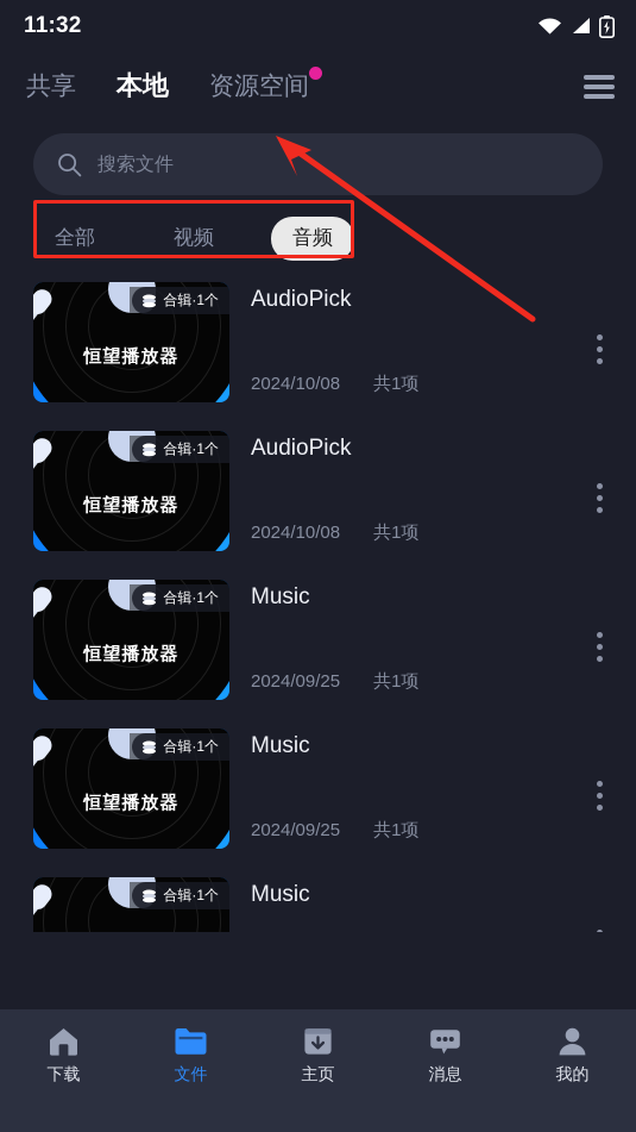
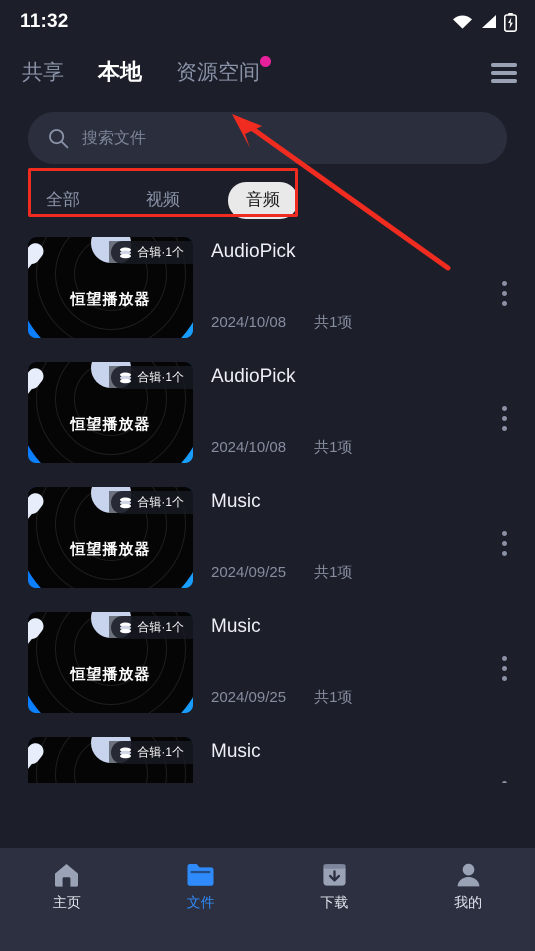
  11:32
  共享
  本地
  资源空间
  搜索文件
  全部
  视频
  音频
  恒望播放器
  合辑·1个
  AudioPick
  2024/10/08
  共1项
  恒望播放器
  合辑·1个
  AudioPick
  2024/10/08
  共1项
  恒望播放器
  合辑·1个
  Music
  2024/09/25
  共1项
  恒望播放器
  合辑·1个
  Music
  2024/09/25
  共1项
  合辑·1个
  Music
- 下载
+ 主页
  文件
- 主页
+ 下载
- 消息
  我的
